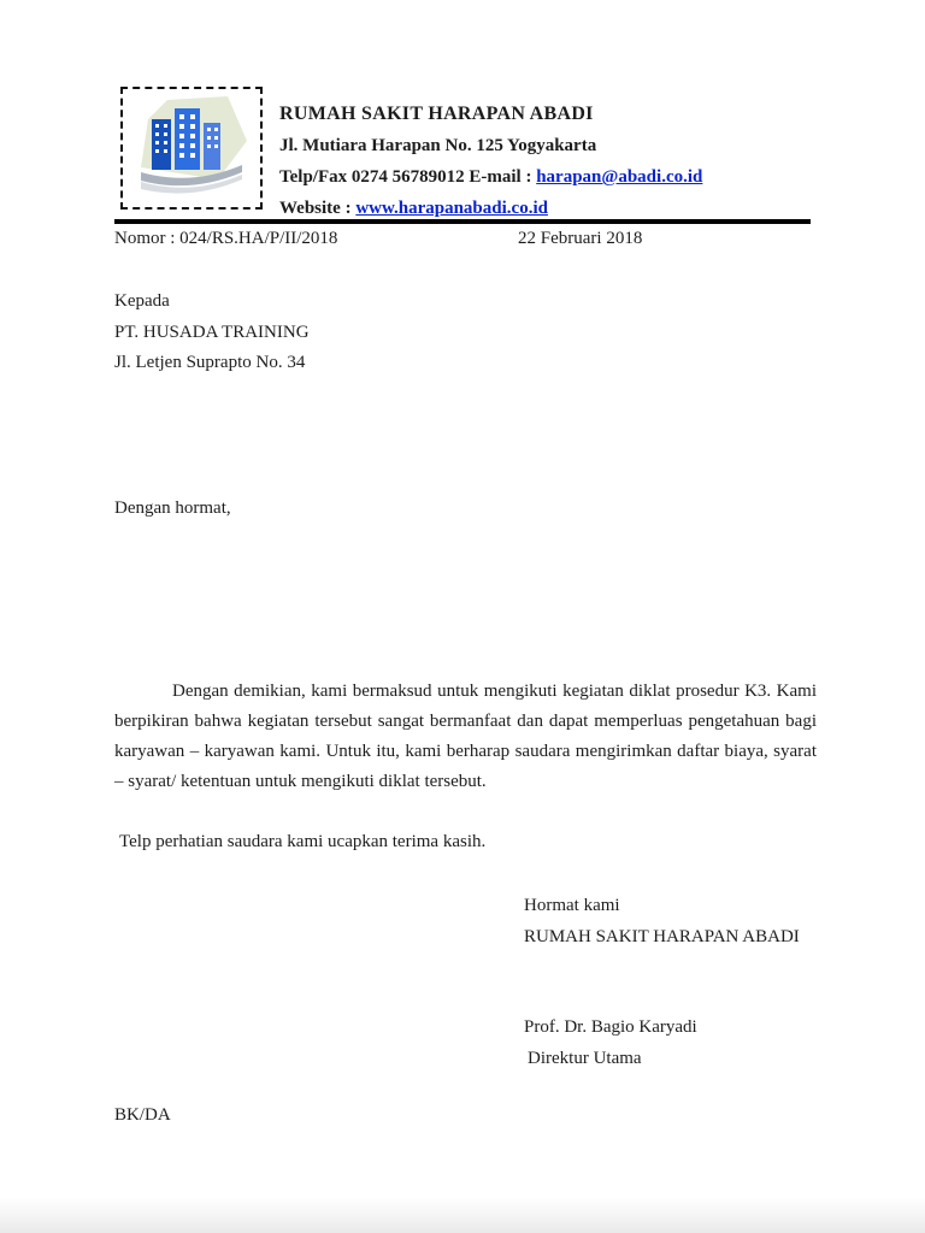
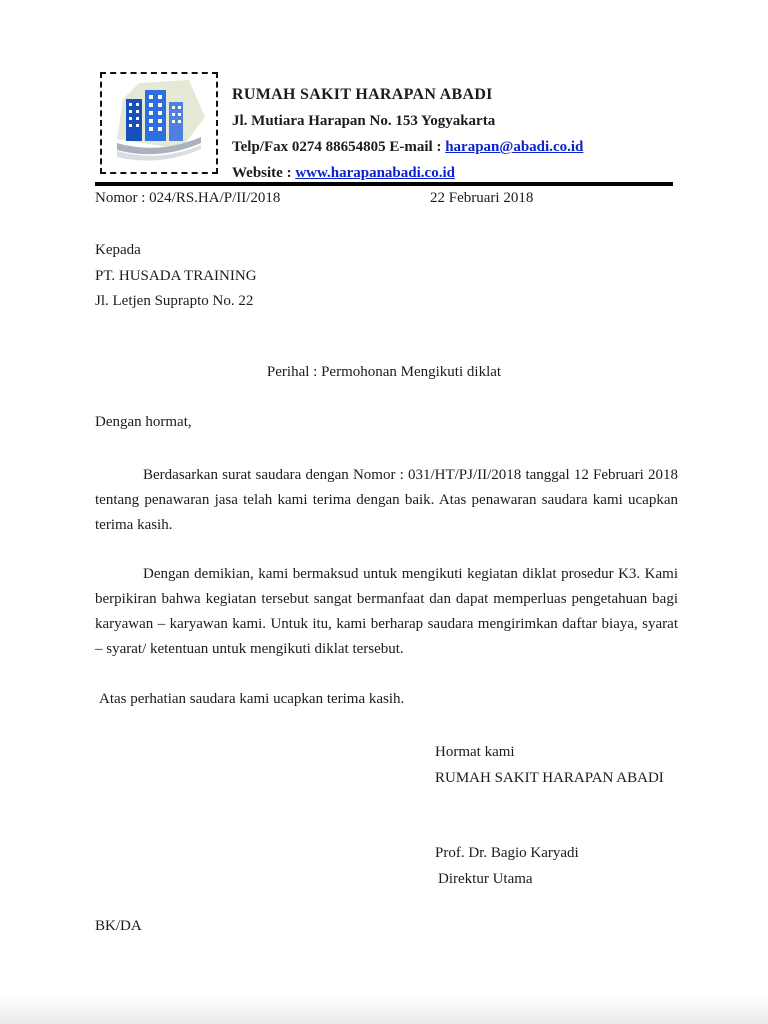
  RUMAH SAKIT HARAPAN ABADI
- Jl. Mutiara Harapan No. 125 Yogyakarta
+ Jl. Mutiara Harapan No. 153 Yogyakarta
- Telp/Fax 0274 56789012 E-mail : harapan@abadi.co.id
+ Telp/Fax 0274 88654805 E-mail : harapan@abadi.co.id
  Website : www.harapanabadi.co.id
  Nomor : 024/RS.HA/P/II/2018
  22 Februari 2018
  Kepada
  PT. HUSADA TRAINING
- Jl. Letjen Suprapto No. 34
+ Jl. Letjen Suprapto No. 22
+ Perihal : Permohonan Mengikuti diklat
  Dengan hormat,
+ Berdasarkan surat saudara dengan Nomor : 031/HT/PJ/II/2018 tanggal 12 Februari 2018 tentang penawaran jasa telah kami terima dengan baik. Atas penawaran saudara kami ucapkan terima kasih.
  Dengan demikian, kami bermaksud untuk mengikuti kegiatan diklat prosedur K3. Kami berpikiran bahwa kegiatan tersebut sangat bermanfaat dan dapat memperluas pengetahuan bagi karyawan – karyawan kami. Untuk itu, kami berharap saudara mengirimkan daftar biaya, syarat – syarat/ ketentuan untuk mengikuti diklat tersebut.
- Telp perhatian saudara kami ucapkan terima kasih.
+ Atas perhatian saudara kami ucapkan terima kasih.
  Hormat kami
  RUMAH SAKIT HARAPAN ABADI
  Prof. Dr. Bagio Karyadi
  Direktur Utama
  BK/DA
